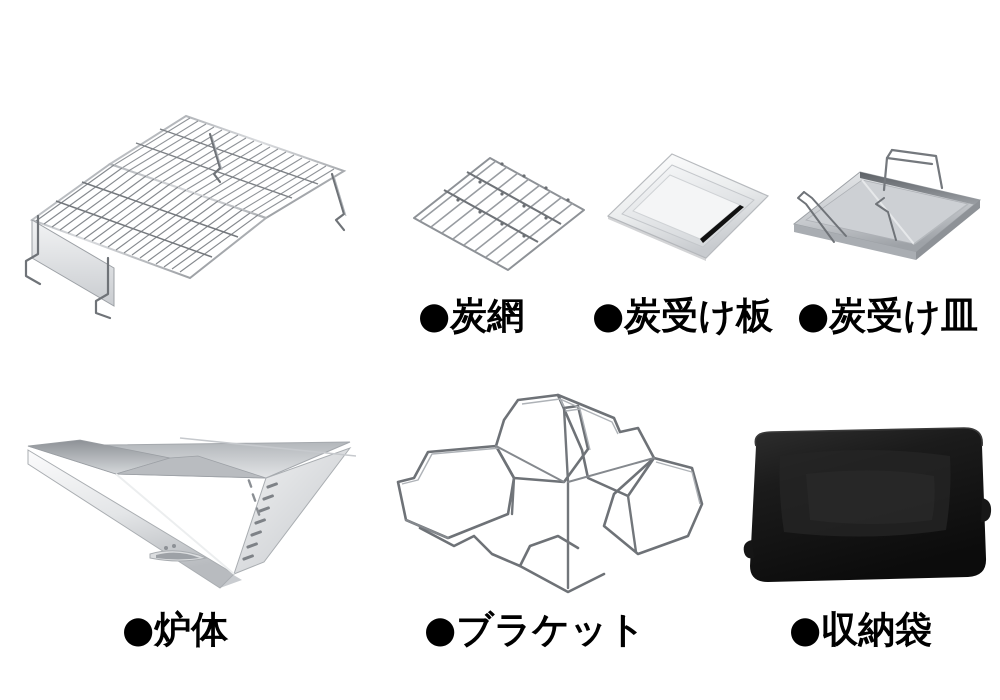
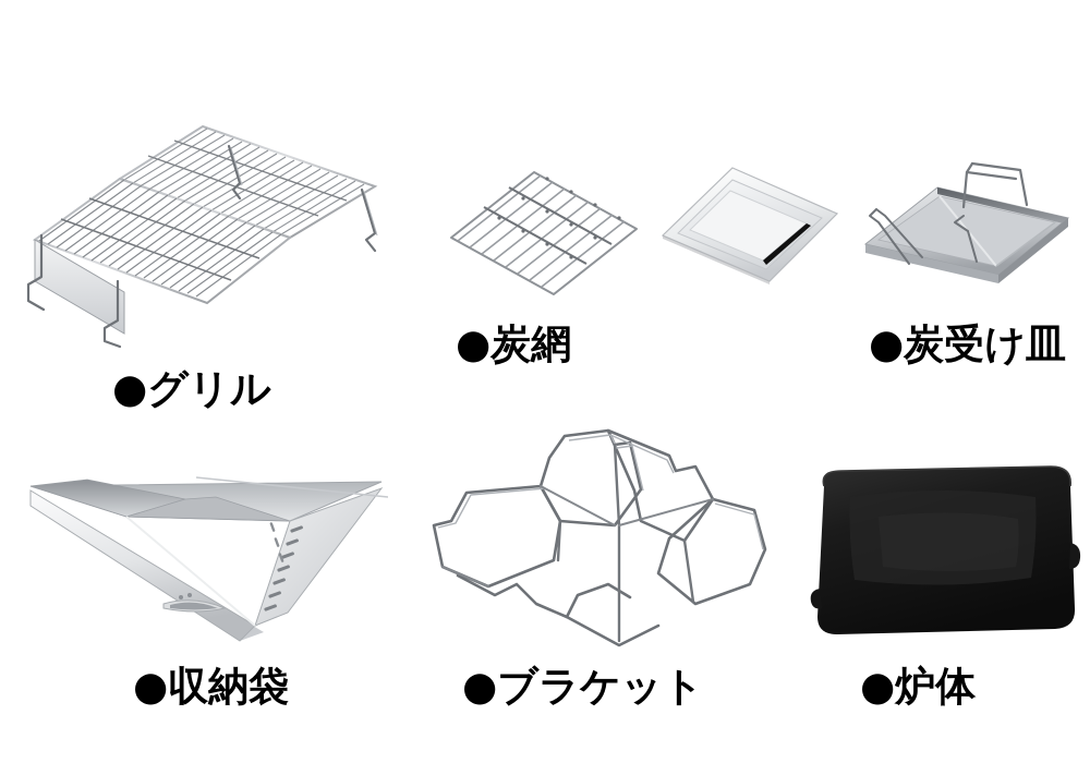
+ ●グリル
  ●炭網
- ●炭受け板
  ●炭受け皿
- ●炉体
+ ●収納袋
  ●ブラケット
- ●収納袋
+ ●炉体
